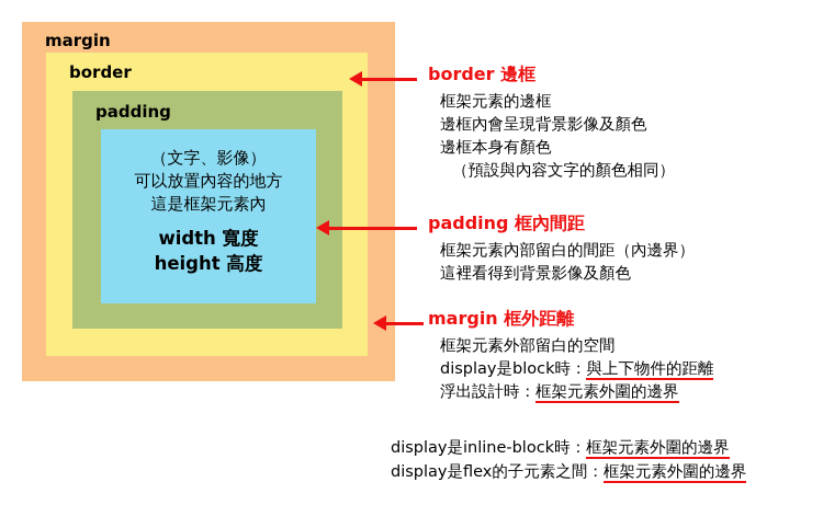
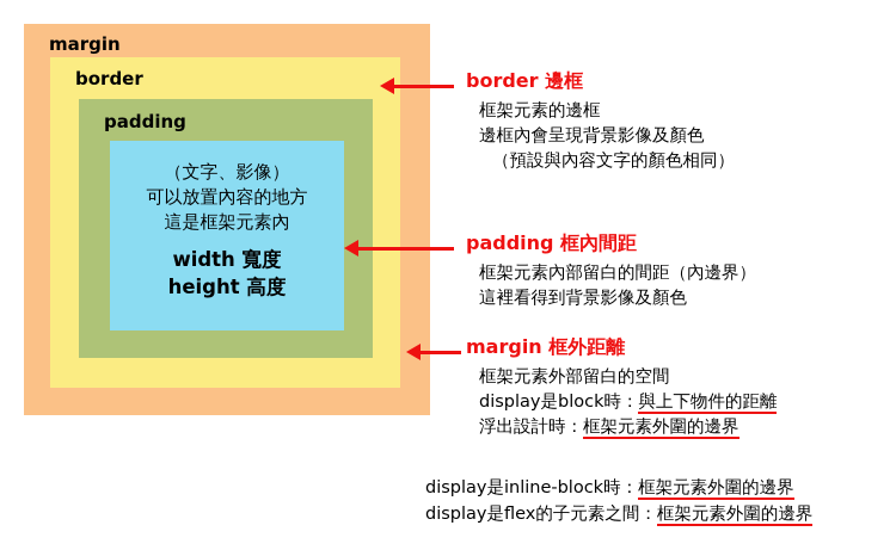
  margin
  border
  padding
  （文字、影像）
  可以放置內容的地方
  這是框架元素內
  width 寬度
  height 高度
  border 邊框
  框架元素的邊框
  邊框內會呈現背景影像及顏色
- 邊框本身有顏色
  （預設與內容文字的顏色相同）
  padding 框內間距
  框架元素內部留白的間距（內邊界）
  這裡看得到背景影像及顏色
  margin 框外距離
  框架元素外部留白的空間
  display是block時：與上下物件的距離
  浮出設計時：框架元素外圍的邊界
  display是inline-block時：框架元素外圍的邊界
  display是flex的子元素之間：框架元素外圍的邊界
